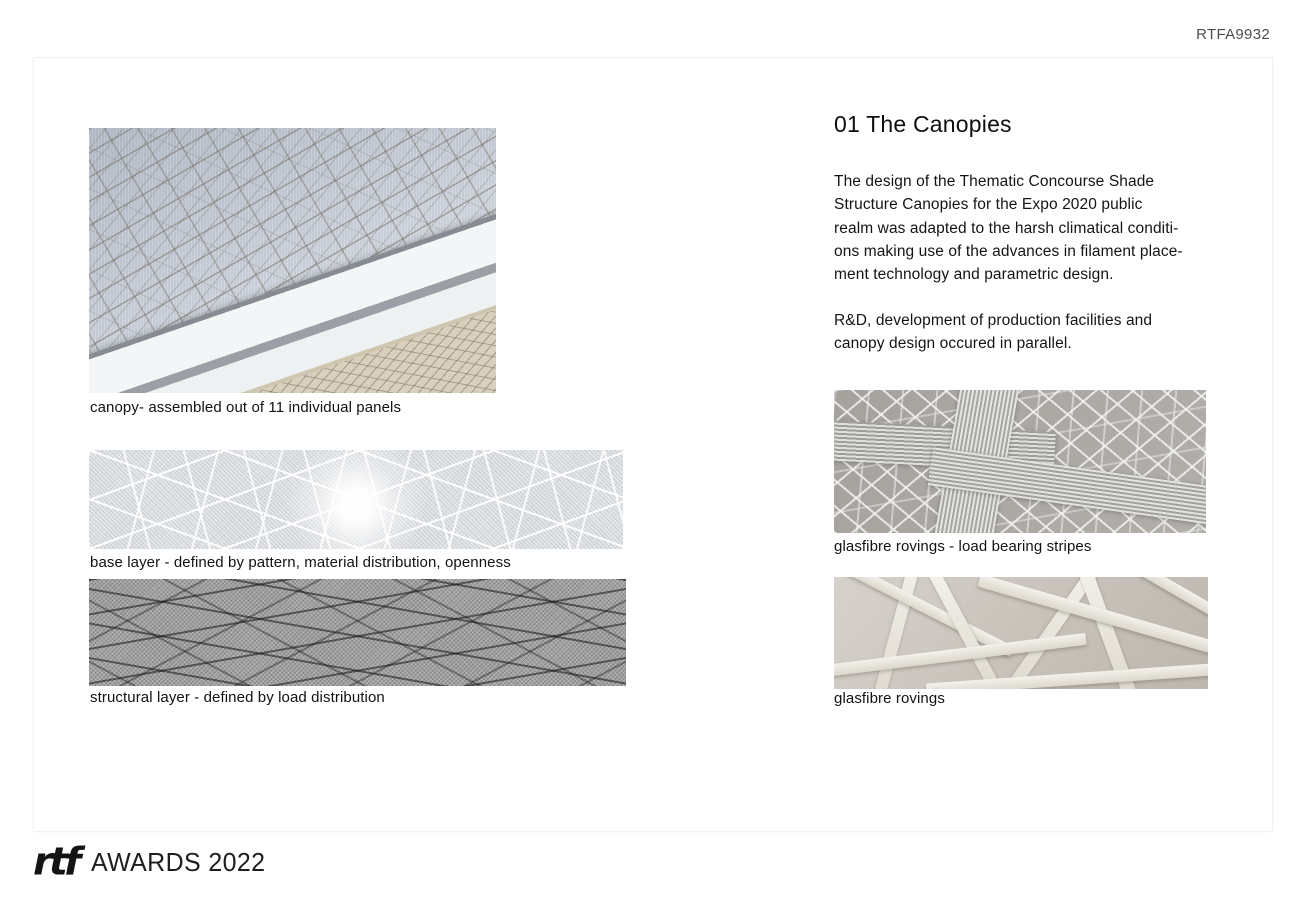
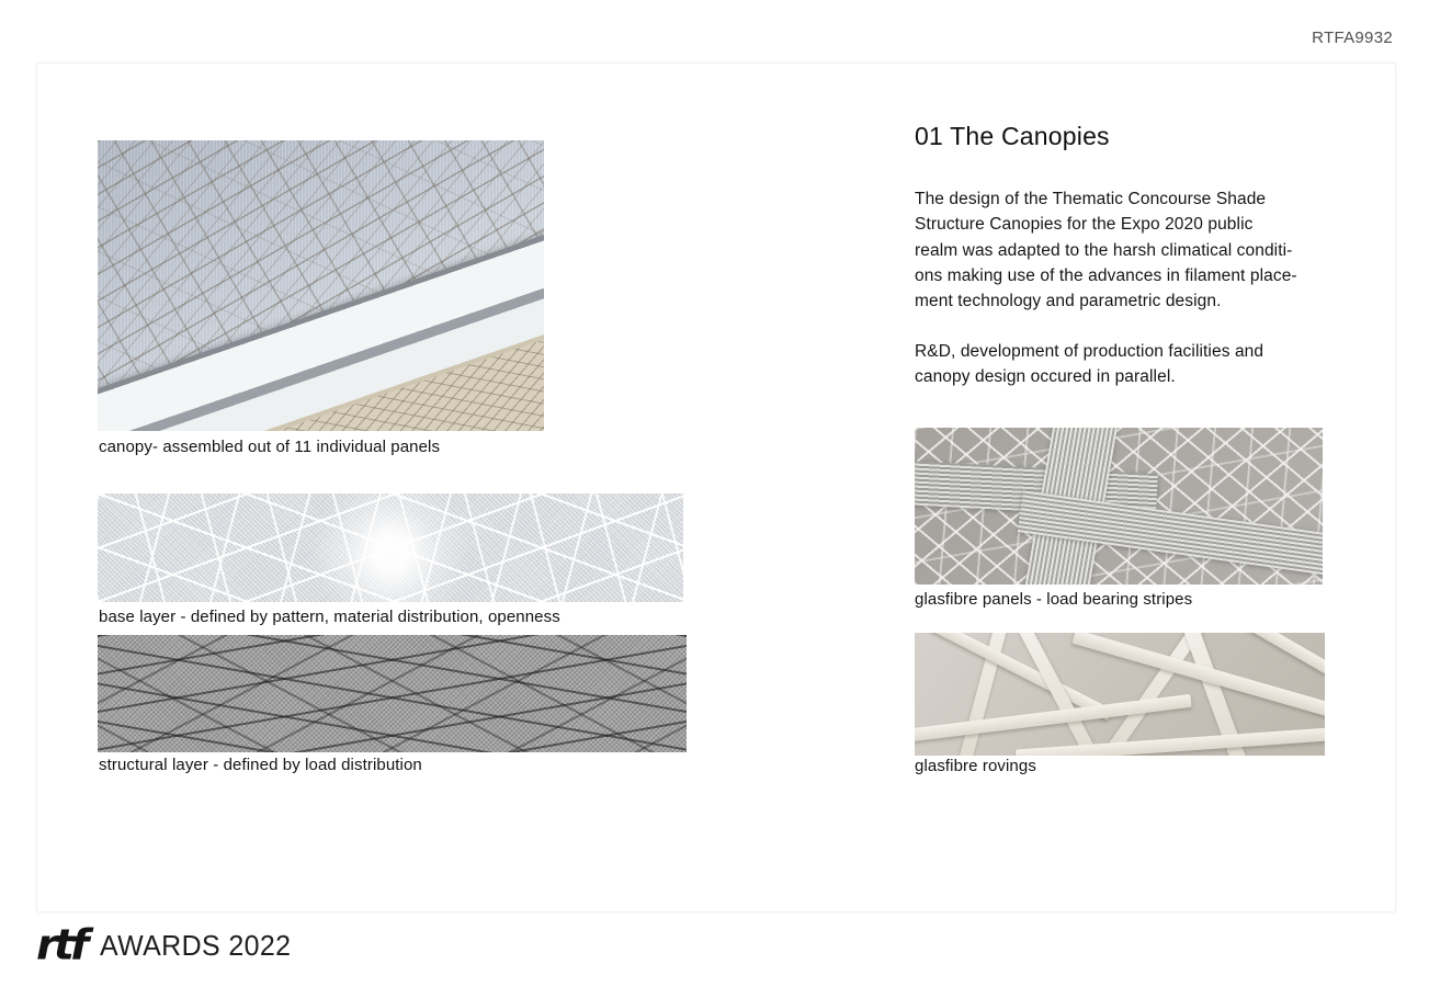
  RTFA9932
  canopy- assembled out of 11 individual panels
  base layer - defined by pattern, material distribution, openness
  structural layer - defined by load distribution
  01 The Canopies
  The design of the Thematic Concourse Shade
  Structure Canopies for the Expo 2020 public
  realm was adapted to the harsh climatical conditi-
  ons making use of the advances in filament place-
  ment technology and parametric design.
  R&D, development of production facilities and
  canopy design occured in parallel.
- glasfibre rovings - load bearing stripes
+ glasfibre panels - load bearing stripes
  glasfibre rovings
  rtf
  AWARDS 2022
